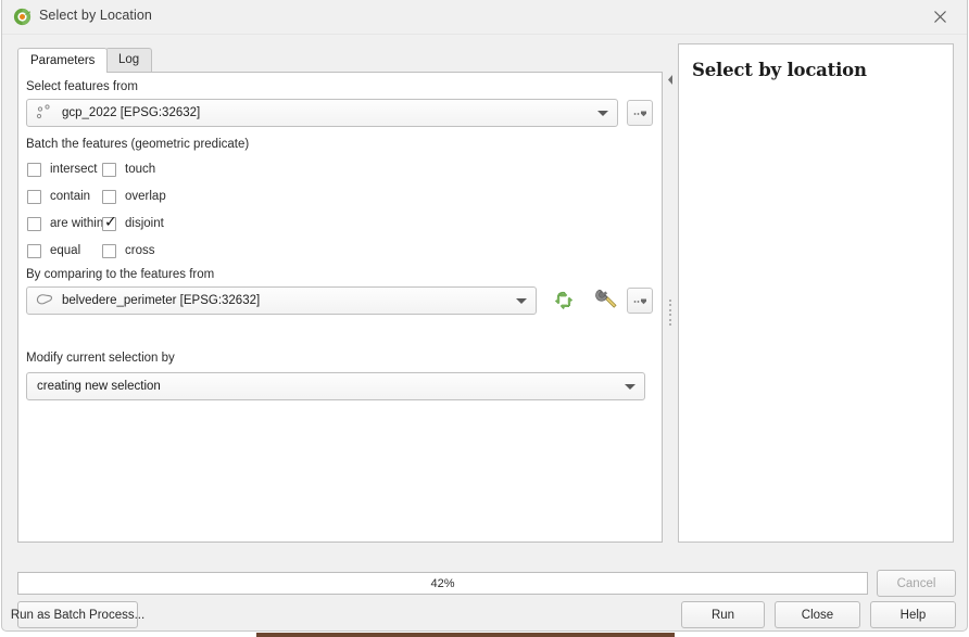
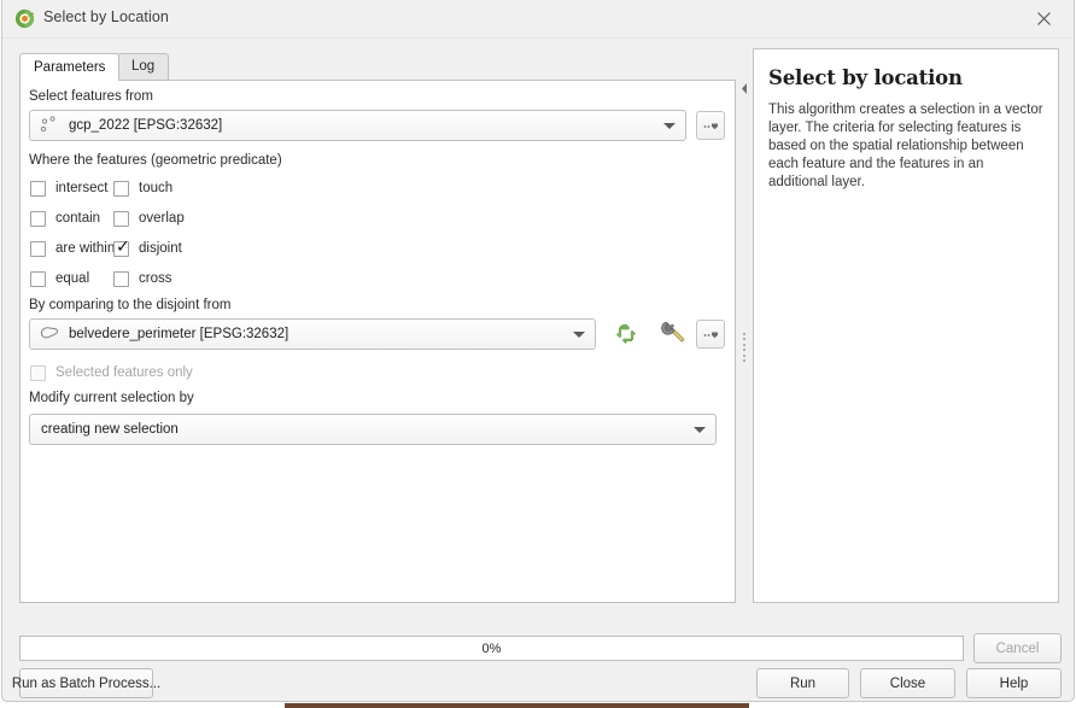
  Select by Location
  Parameters
  Log
  Select features from
  gcp_2022 [EPSG:32632]
- Batch the features (geometric predicate)
+ Where the features (geometric predicate)
  intersect
  touch
  contain
  overlap
  are within
  ✓
  disjoint
  equal
  cross
- By comparing to the features from
+ By comparing to the disjoint from
  belvedere_perimeter [EPSG:32632]
+ Selected features only
  Modify current selection by
  creating new selection
  Select by location
+ This algorithm creates a selection in a vector layer. The criteria for selecting features is based on the spatial relationship between each feature and the features in an additional layer.
- 42%
+ 0%
  Cancel
  Run as Batch Process...
  Run
  Close
  Help
